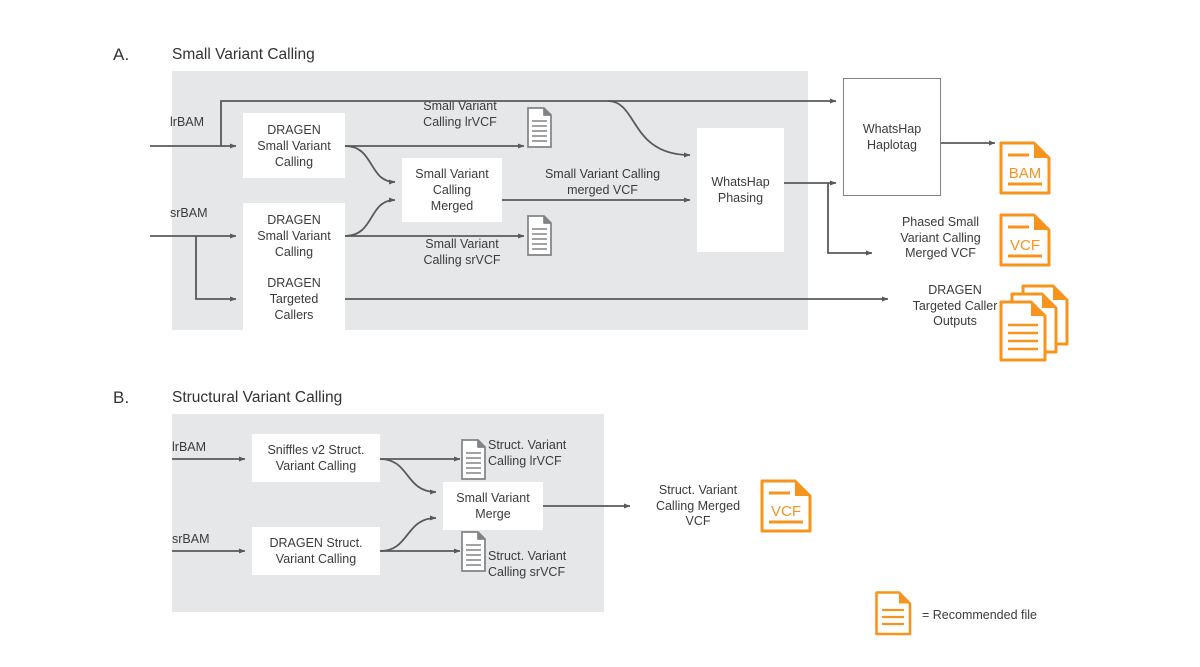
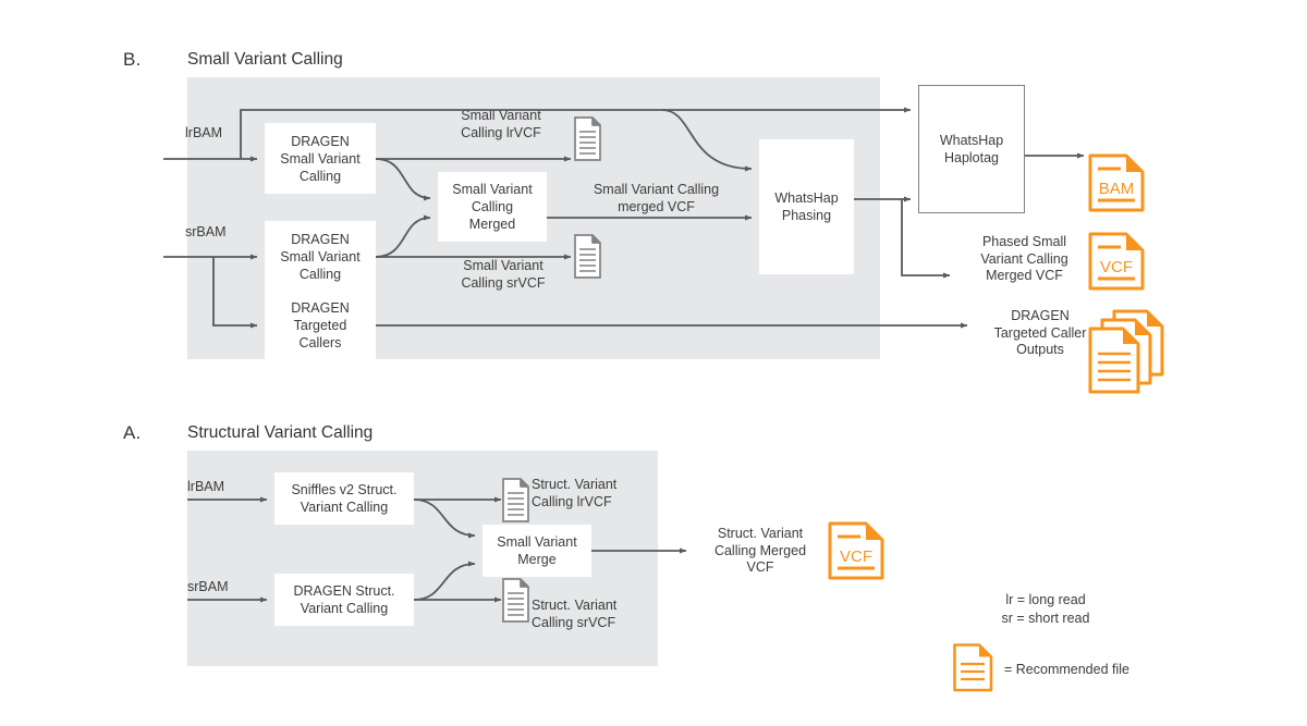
- A.
+ B.
  Small Variant Calling
  lrBAM
  srBAM
  DRAGEN
  Small Variant
  Calling
  DRAGEN
  Small Variant
  Calling
  DRAGEN
  Targeted
  Callers
  Small Variant
  Calling
  Merged
  WhatsHap
  Phasing
  WhatsHap
  Haplotag
  Small Variant
  Calling lrVCF
  Small Variant
  Calling srVCF
  Small Variant Calling
  merged VCF
  Phased Small
  Variant Calling
  Merged VCF
  DRAGEN
  Targeted Caller
  Outputs
- B.
+ A.
  Structural Variant Calling
  lrBAM
  srBAM
  Sniffles v2 Struct.
  Variant Calling
  DRAGEN Struct.
  Variant Calling
  Small Variant
  Merge
  Struct. Variant
  Calling lrVCF
  Struct. Variant
  Calling srVCF
  Struct. Variant
  Calling Merged
  VCF
+ lr = long read
+ sr = short read
  = Recommended file
  BAM
  VCF
  VCF
